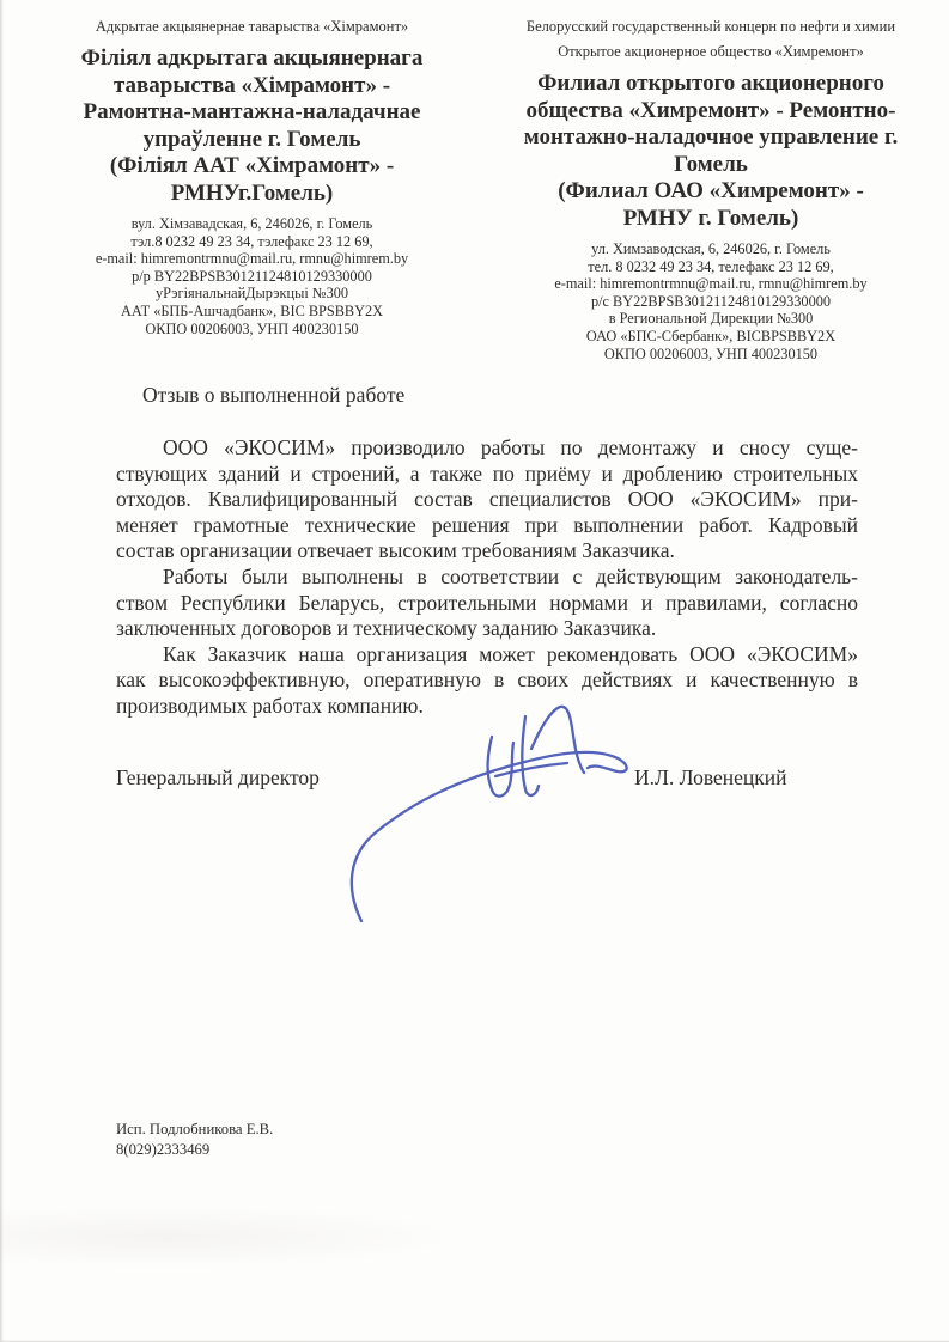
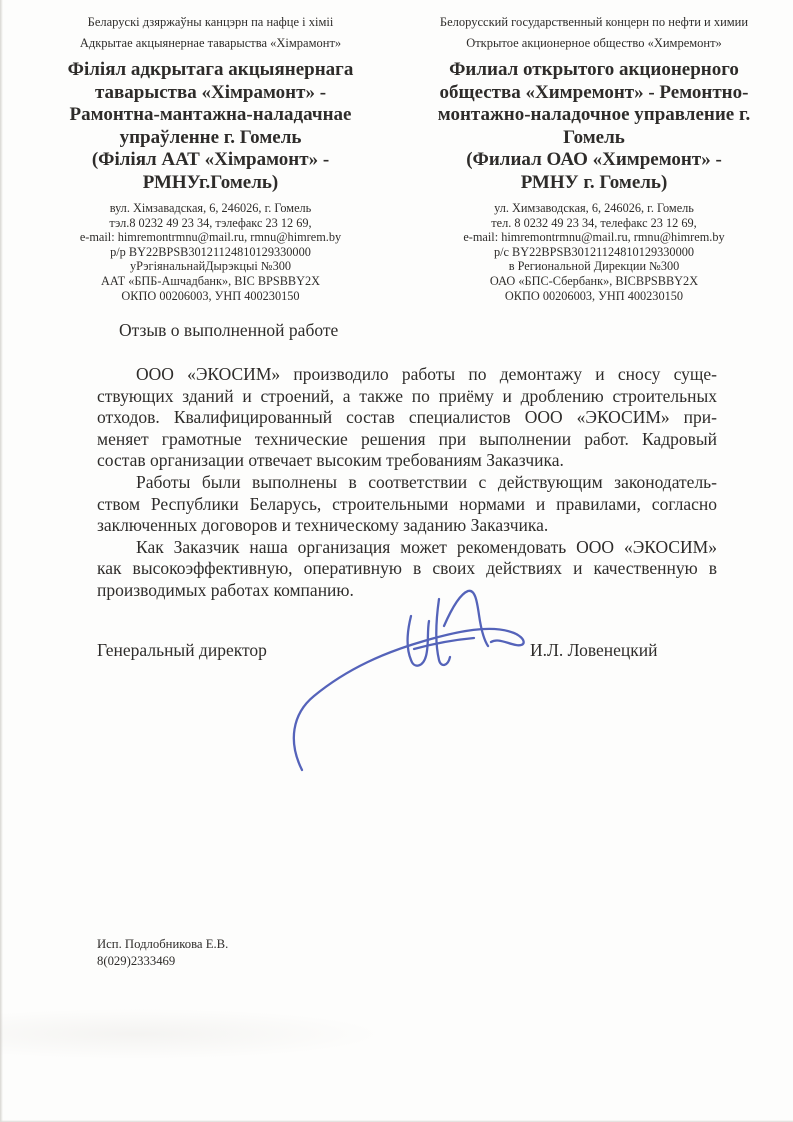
+ Беларускі дзяржаўны канцэрн па нафце і хіміі
  Адкрытае акцыянернае таварыства «Хімрамонт»
  Філіял адкрытага акцыянернага
  таварыства «Хімрамонт» -
  Рамонтна-мантажна-наладачнае
  упраўленне г. Гомель
  (Філіял ААТ «Хімрамонт» -
  РМНУг.Гомель)
  вул. Хімзавадская, 6, 246026, г. Гомель
  тэл.8 0232 49 23 34, тэлефакс 23 12 69,
  e-mail: himremontrmnu@mail.ru, rmnu@himrem.by
  р/р BY22BPSB30121124810129330000
  уРэгіянальнайДырэкцыі №300
  ААТ «БПБ-Ашчадбанк», BIC BPSBBY2X
  ОКПО 00206003, УНП 400230150
  Белорусский государственный концерн по нефти и химии
  Открытое акционерное общество «Химремонт»
  Филиал открытого акционерного
  общества «Химремонт» - Ремонтно-
  монтажно-наладочное управление г.
  Гомель
  (Филиал ОАО «Химремонт» -
  РМНУ г. Гомель)
  ул. Химзаводская, 6, 246026, г. Гомель
  тел. 8 0232 49 23 34, телефакс 23 12 69,
  e-mail: himremontrmnu@mail.ru, rmnu@himrem.by
  р/с BY22BPSB30121124810129330000
  в Региональной Дирекции №300
  ОАО «БПС-Сбербанк», BICBPSBBY2X
  ОКПО 00206003, УНП 400230150
  Отзыв о выполненной работе
  ООО «ЭКОСИМ» производило работы по демонтажу и сносу суще-
  ствующих зданий и строений, а также по приёму и дроблению строительных
  отходов. Квалифицированный состав специалистов ООО «ЭКОСИМ» при-
  меняет грамотные технические решения при выполнении работ. Кадровый
  состав организации отвечает высоким требованиям Заказчика.
  Работы были выполнены в соответствии с действующим законодатель-
  ством Республики Беларусь, строительными нормами и правилами, согласно
  заключенных договоров и техническому заданию Заказчика.
  Как Заказчик наша организация может рекомендовать ООО «ЭКОСИМ»
  как высокоэффективную, оперативную в своих действиях и качественную в
  производимых работах компанию.
  Генеральный директор
  И.Л. Ловенецкий
  Исп. Подлобникова Е.В.
  8(029)2333469
